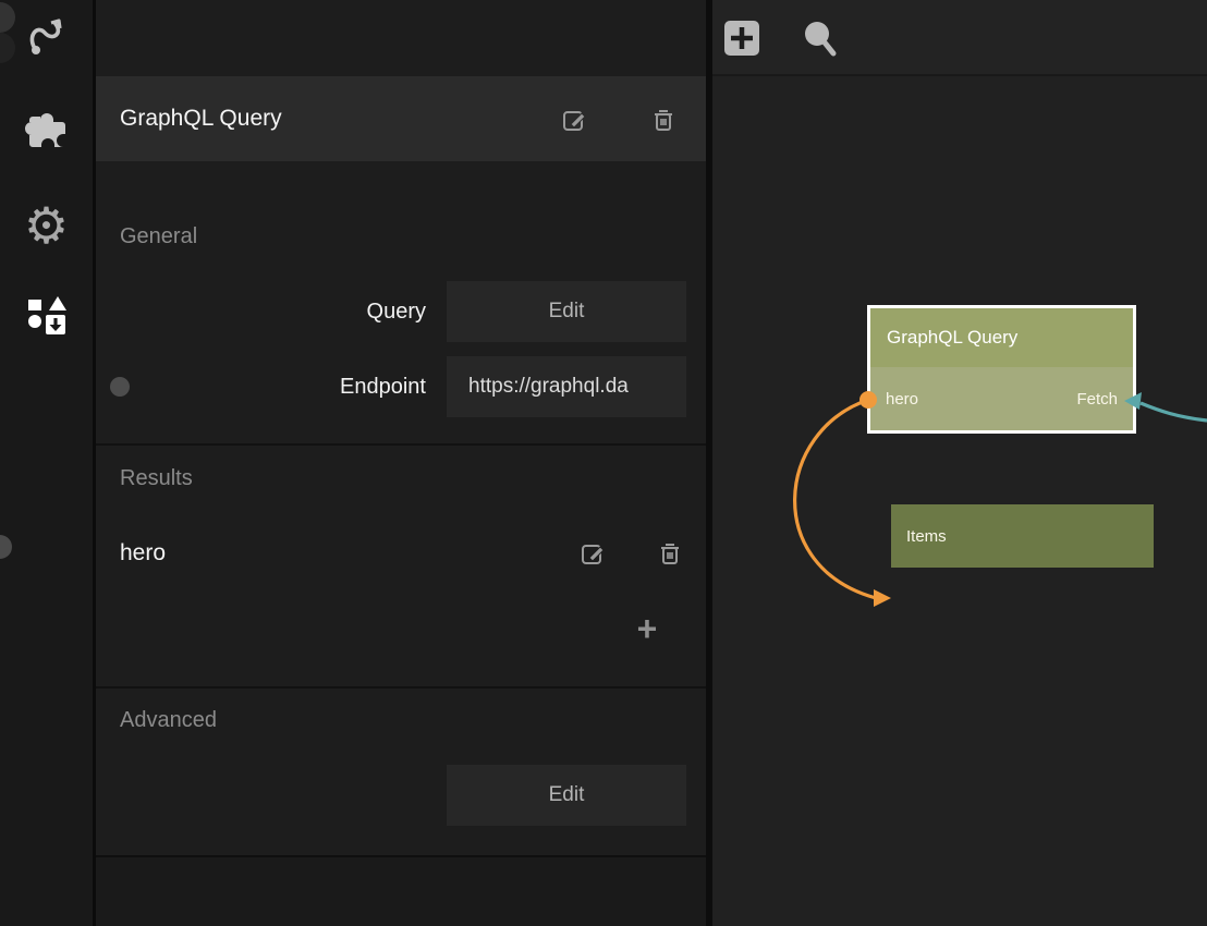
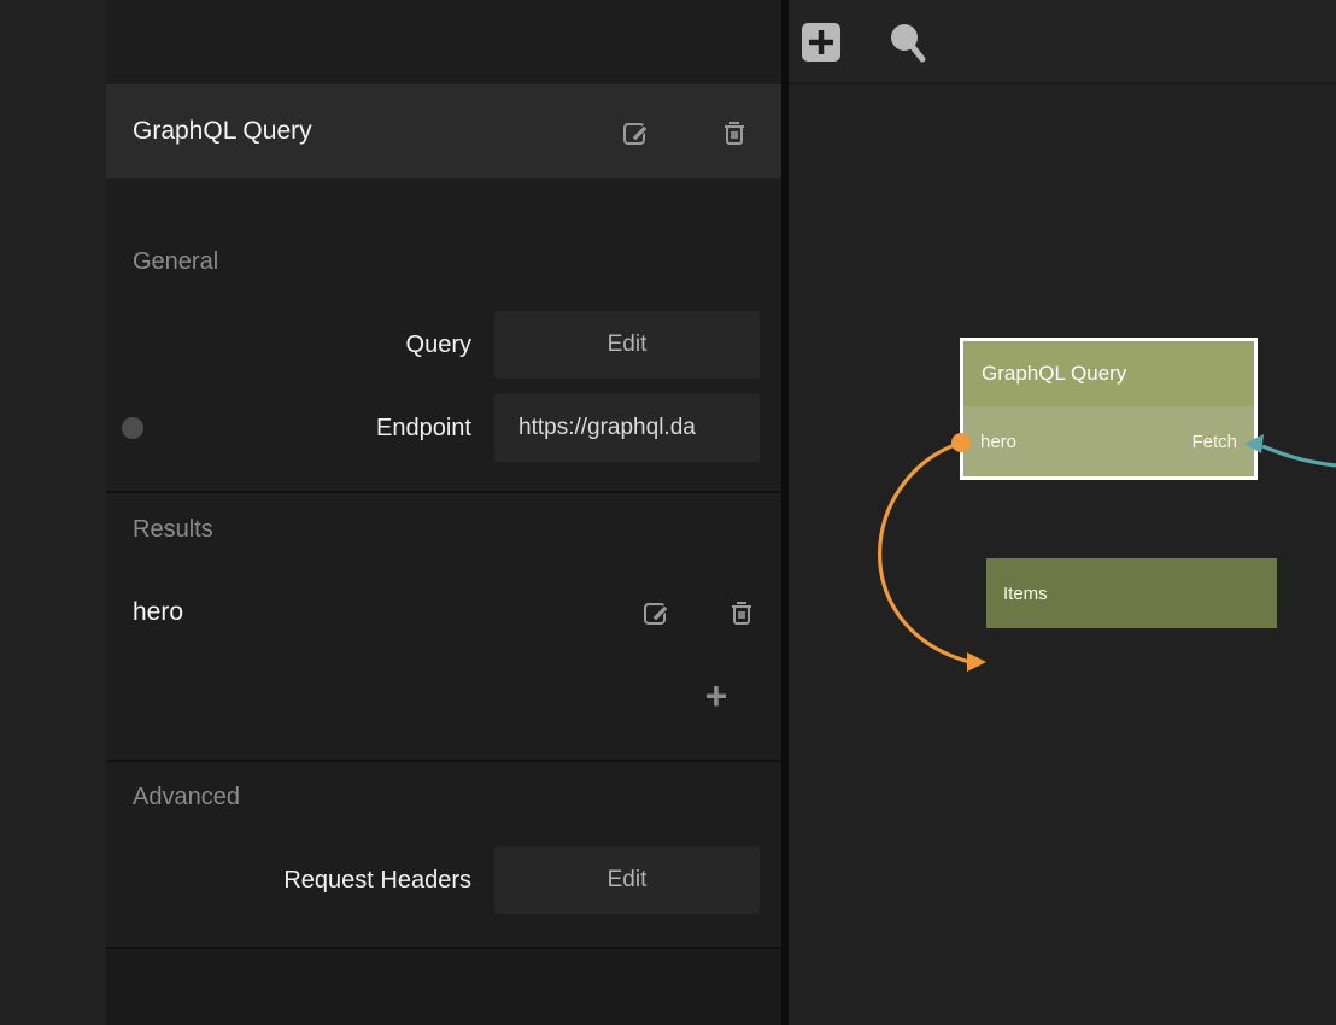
- ⚙
  GraphQL Query
  General
  Query
  Edit
  Endpoint
  https://graphql.da
  Results
  hero
  +
  Advanced
+ Request Headers
  Edit
  GraphQL Query
  hero
  Fetch
  Items
